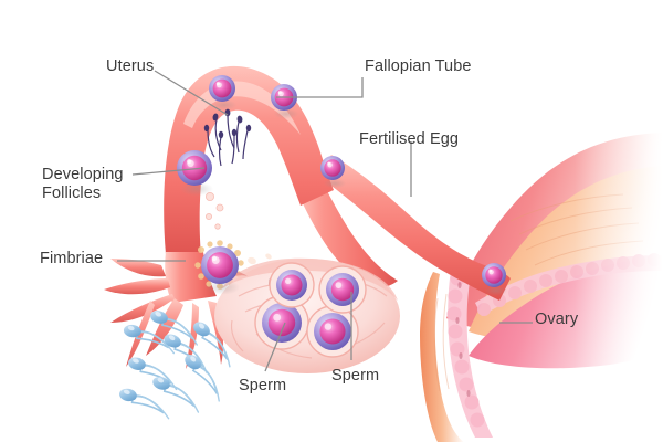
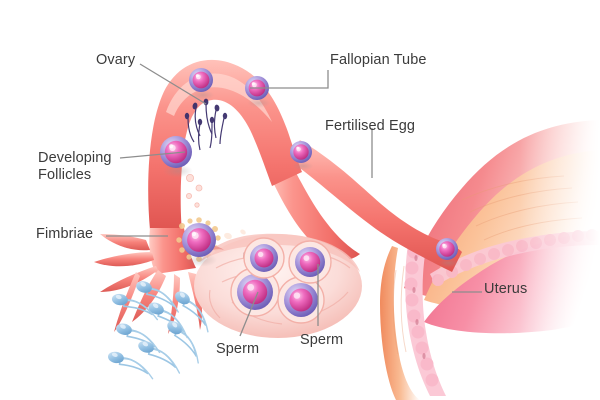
- Uterus
+ Ovary
  Fallopian Tube
  Fertilised Egg
  Developing
  Follicles
  Fimbriae
- Ovary
+ Uterus
  Sperm
  Sperm
